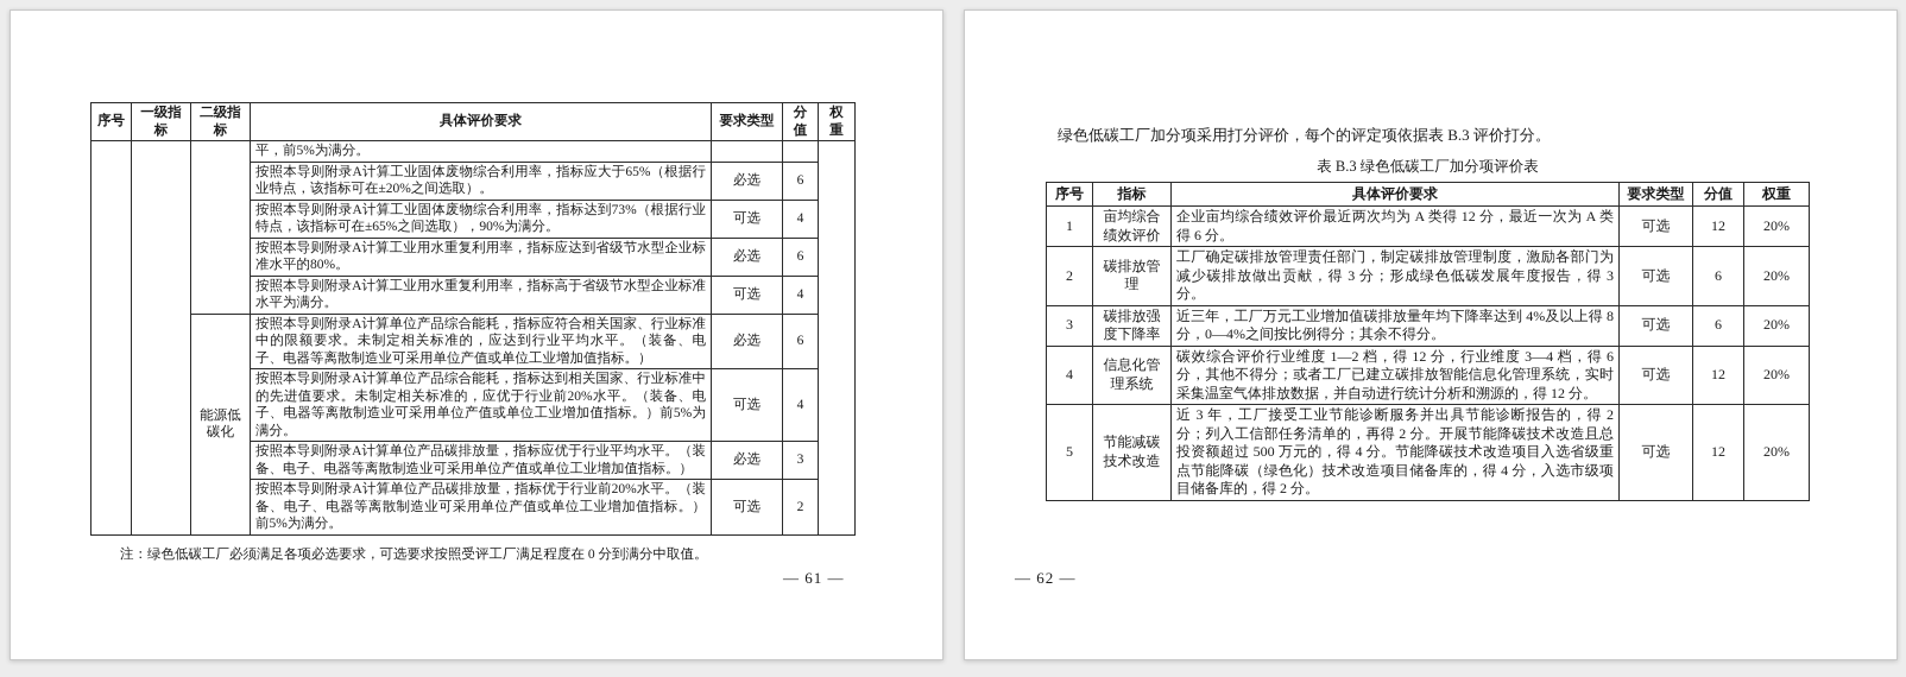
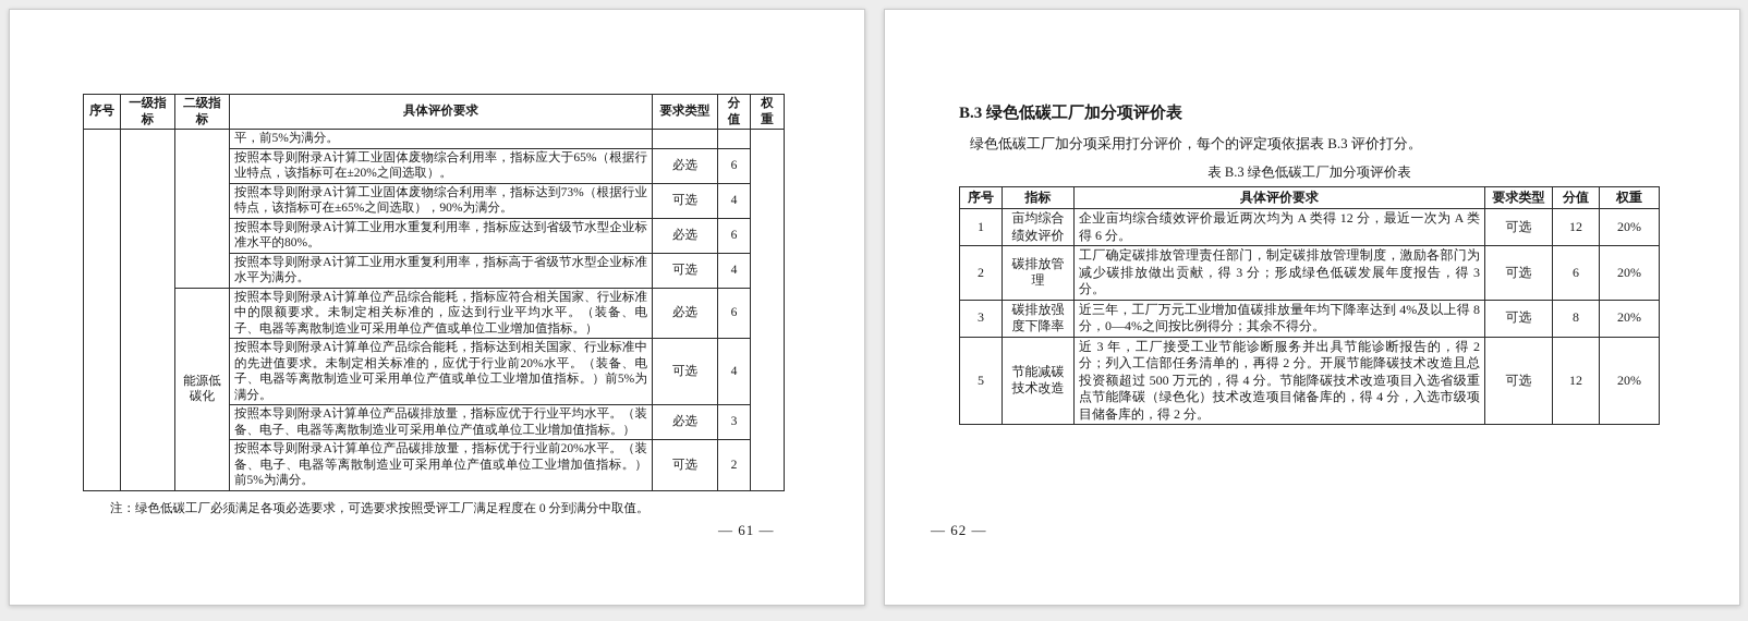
  序号	一级指标	二级指标	具体评价要求	要求类型	分值	权重
  			平，前5%为满分。
  按照本导则附录A计算工业固体废物综合利用率，指标应大于65%（根据行业特点，该指标可在±20%之间选取）。	必选	6
  按照本导则附录A计算工业固体废物综合利用率，指标达到73%（根据行业特点，该指标可在±65%之间选取），90%为满分。	可选	4
  按照本导则附录A计算工业用水重复利用率，指标应达到省级节水型企业标准水平的80%。	必选	6
  按照本导则附录A计算工业用水重复利用率，指标高于省级节水型企业标准水平为满分。	可选	4
  能源低碳化	按照本导则附录A计算单位产品综合能耗，指标应符合相关国家、行业标准中的限额要求。未制定相关标准的，应达到行业平均水平。（装备、电子、电器等离散制造业可采用单位产值或单位工业增加值指标。）	必选	6
  按照本导则附录A计算单位产品综合能耗，指标达到相关国家、行业标准中的先进值要求。未制定相关标准的，应优于行业前20%水平。（装备、电子、电器等离散制造业可采用单位产值或单位工业增加值指标。）前5%为满分。	可选	4
  按照本导则附录A计算单位产品碳排放量，指标应优于行业平均水平。（装备、电子、电器等离散制造业可采用单位产值或单位工业增加值指标。）	必选	3
  按照本导则附录A计算单位产品碳排放量，指标优于行业前20%水平。（装备、电子、电器等离散制造业可采用单位产值或单位工业增加值指标。）前5%为满分。	可选	2
  注：绿色低碳工厂必须满足各项必选要求，可选要求按照受评工厂满足程度在 0 分到满分中取值。
  — 61 —
+ B.3 绿色低碳工厂加分项评价表
  绿色低碳工厂加分项采用打分评价，每个的评定项依据表 B.3 评价打分。
  表 B.3 绿色低碳工厂加分项评价表
  序号	指标	具体评价要求	要求类型	分值	权重
  1	亩均综合绩效评价	企业亩均综合绩效评价最近两次均为 A 类得 12 分，最近一次为 A 类得 6 分。	可选	12	20%
  2	碳排放管理	工厂确定碳排放管理责任部门，制定碳排放管理制度，激励各部门为减少碳排放做出贡献，得 3 分；形成绿色低碳发展年度报告，得 3 分。	可选	6	20%
- 3	碳排放强度下降率	近三年，工厂万元工业增加值碳排放量年均下降率达到 4%及以上得 8 分，0—4%之间按比例得分；其余不得分。	可选	6	20%
+ 3	碳排放强度下降率	近三年，工厂万元工业增加值碳排放量年均下降率达到 4%及以上得 8 分，0—4%之间按比例得分；其余不得分。	可选	8	20%
- 4	信息化管理系统	碳效综合评价行业维度 1—2 档，得 12 分，行业维度 3—4 档，得 6 分，其他不得分；或者工厂已建立碳排放智能信息化管理系统，实时采集温室气体排放数据，并自动进行统计分析和溯源的，得 12 分。	可选	12	20%
  5	节能减碳技术改造	近 3 年，工厂接受工业节能诊断服务并出具节能诊断报告的，得 2 分；列入工信部任务清单的，再得 2 分。开展节能降碳技术改造且总投资额超过 500 万元的，得 4 分。节能降碳技术改造项目入选省级重点节能降碳（绿色化）技术改造项目储备库的，得 4 分，入选市级项目储备库的，得 2 分。	可选	12	20%
  — 62 —
